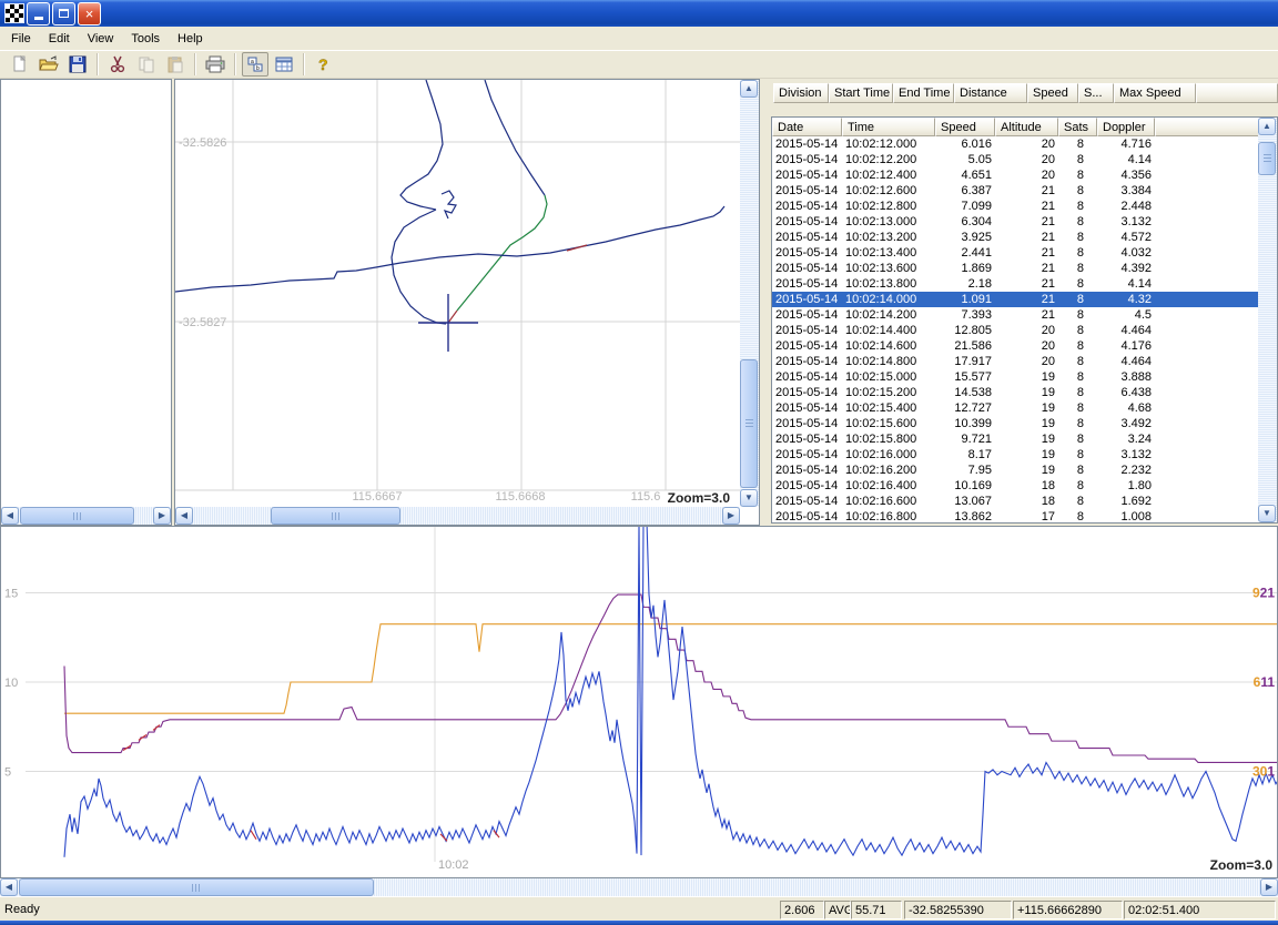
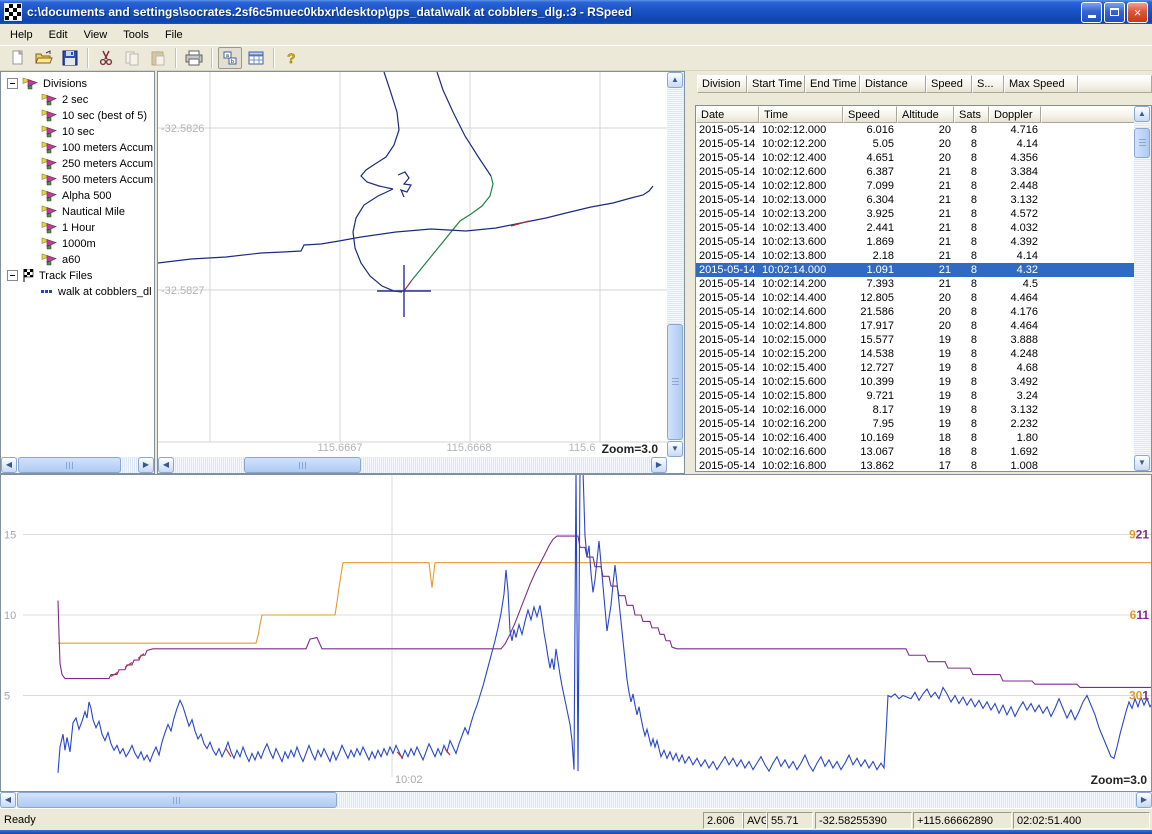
+ c:\documents and settings\socrates.2sf6c5muec0kbxr\desktop\gps_data\walk at cobblers_dlg.:3 - RSpeed
  ×
- File
+ Help
  Edit
  View
  Tools
- Help
+ File
  ?
+ Divisions
+ 2 sec
+ 10 sec (best of 5)
+ 10 sec
+ 100 meters Accum
+ 250 meters Accum
+ 500 meters Accum
+ Alpha 500
+ Nautical Mile
+ 1 Hour
+ 1000m
+ a60
+ Track Files
+ walk at cobblers_dl
  ◀
  ▶
  -32.5826
  -32.5827
  115.6667
  115.6668
  115.6
  Zoom=3.0
  ▲
  ▼
  ◀
  ▶
  Division
  Start Time
  End Time
  Distance
  Speed
  S...
  Max Speed
  Date
  Time
  Speed
  Altitude
  Sats
  Doppler
  2015-05-14
  10:02:12.000
  6.016
  20
  8
  4.716
  2015-05-14
  10:02:12.200
  5.05
  20
  8
  4.14
  2015-05-14
  10:02:12.400
  4.651
  20
  8
  4.356
  2015-05-14
  10:02:12.600
  6.387
  21
  8
  3.384
  2015-05-14
  10:02:12.800
  7.099
  21
  8
  2.448
  2015-05-14
  10:02:13.000
  6.304
  21
  8
  3.132
  2015-05-14
  10:02:13.200
  3.925
  21
  8
  4.572
  2015-05-14
  10:02:13.400
  2.441
  21
  8
  4.032
  2015-05-14
  10:02:13.600
  1.869
  21
  8
  4.392
  2015-05-14
  10:02:13.800
  2.18
  21
  8
  4.14
  2015-05-14
  10:02:14.000
  1.091
  21
  8
  4.32
  2015-05-14
  10:02:14.200
  7.393
  21
  8
  4.5
  2015-05-14
  10:02:14.400
  12.805
  20
  8
  4.464
  2015-05-14
  10:02:14.600
  21.586
  20
  8
  4.176
  2015-05-14
  10:02:14.800
  17.917
  20
  8
  4.464
  2015-05-14
  10:02:15.000
  15.577
  19
  8
  3.888
  2015-05-14
  10:02:15.200
  14.538
  19
  8
- 6.438
+ 4.248
  2015-05-14
  10:02:15.400
  12.727
  19
  8
  4.68
  2015-05-14
  10:02:15.600
  10.399
  19
  8
  3.492
  2015-05-14
  10:02:15.800
  9.721
  19
  8
  3.24
  2015-05-14
  10:02:16.000
  8.17
  19
  8
  3.132
  2015-05-14
  10:02:16.200
  7.95
  19
  8
  2.232
  2015-05-14
  10:02:16.400
  10.169
  18
  8
  1.80
  2015-05-14
  10:02:16.600
  13.067
  18
  8
  1.692
  2015-05-14
  10:02:16.800
  13.862
  17
  8
  1.008
  ▲
  ▼
  15
  10
  5
  921
  611
  301
  10:02
  Zoom=3.0
  ◀
  ▶
  Ready
  2.606
  AVG
  55.71
  -32.58255390
  +115.66662890
  02:02:51.400
